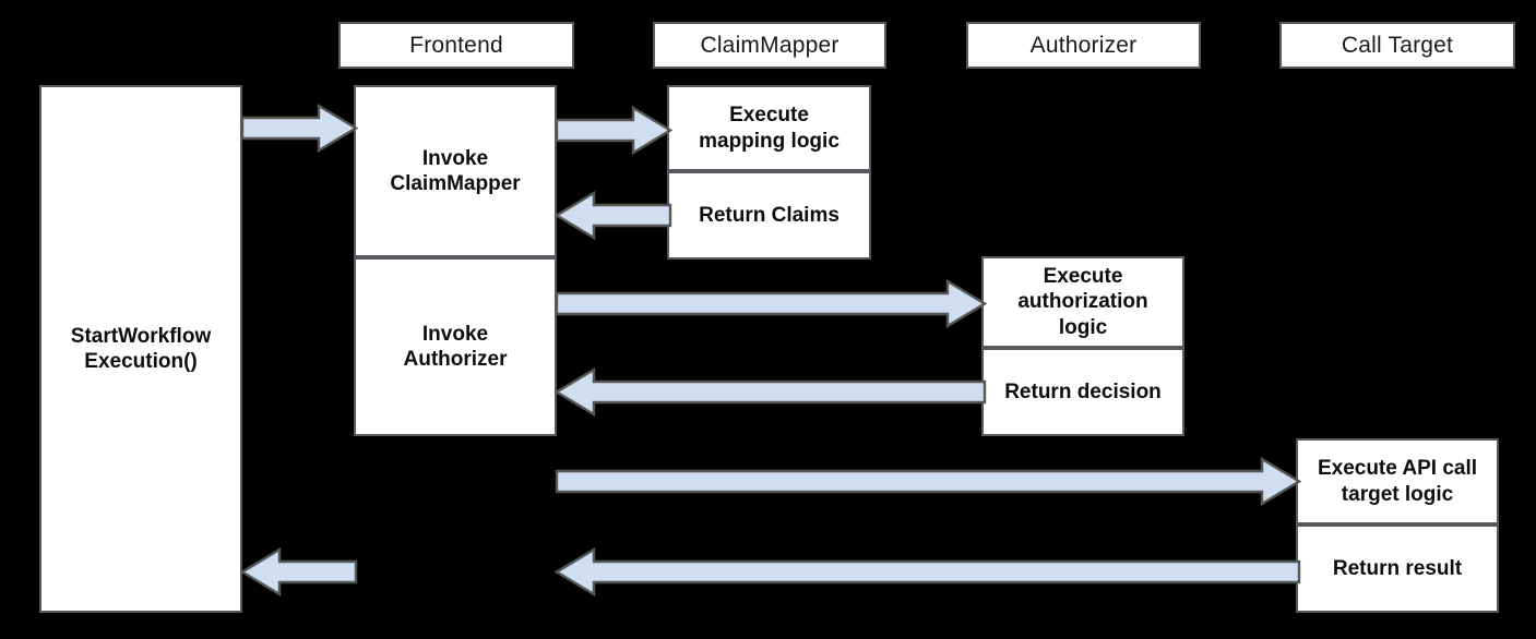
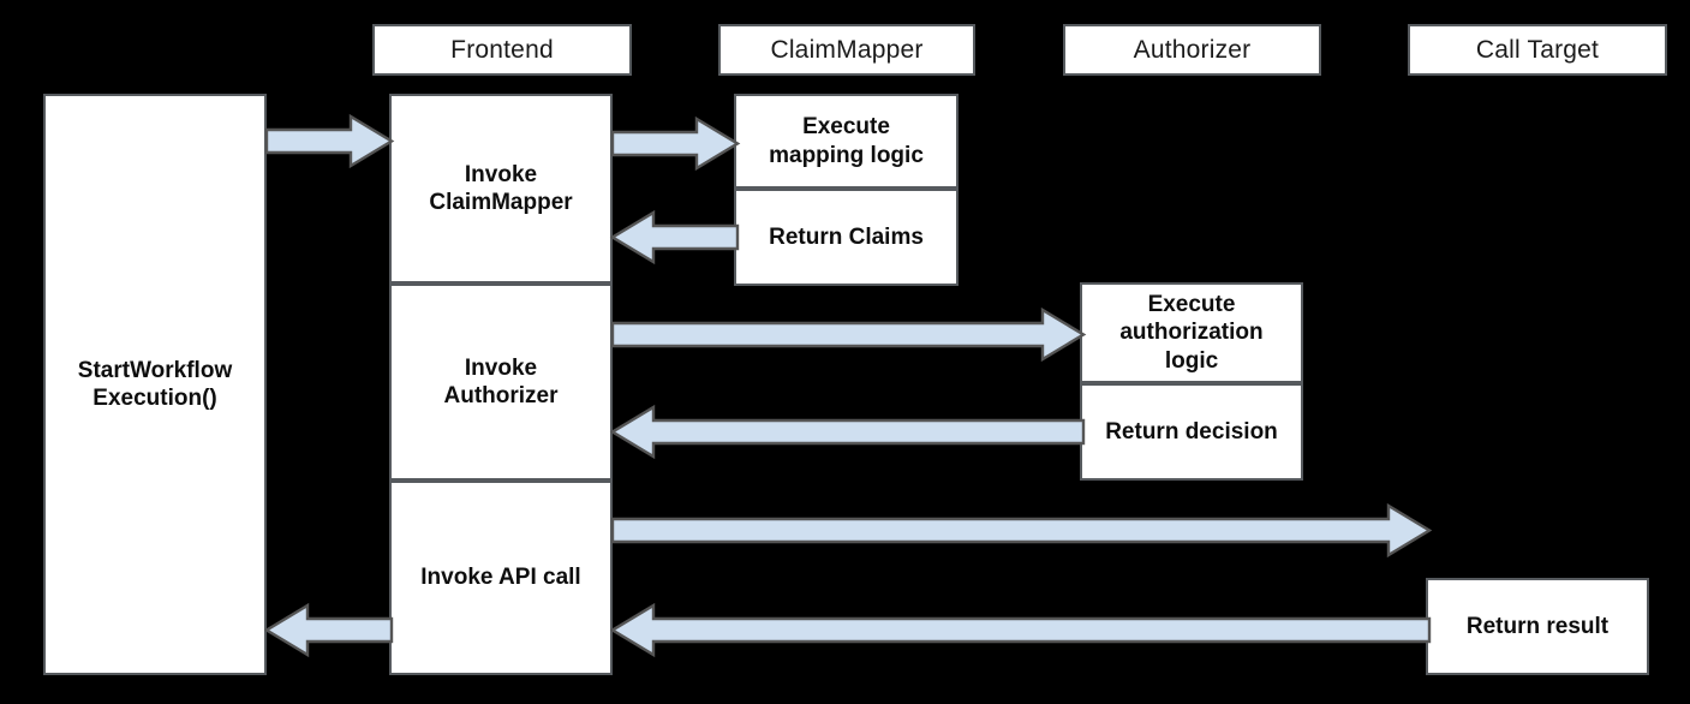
  Frontend
  ClaimMapper
  Authorizer
  Call Target
  StartWorkflow
  Execution()
  Invoke
  ClaimMapper
  Invoke
  Authorizer
+ Invoke API call
  Execute
  mapping logic
  Return Claims
  Execute
  authorization
  logic
  Return decision
- Execute API call
- target logic
  Return result
